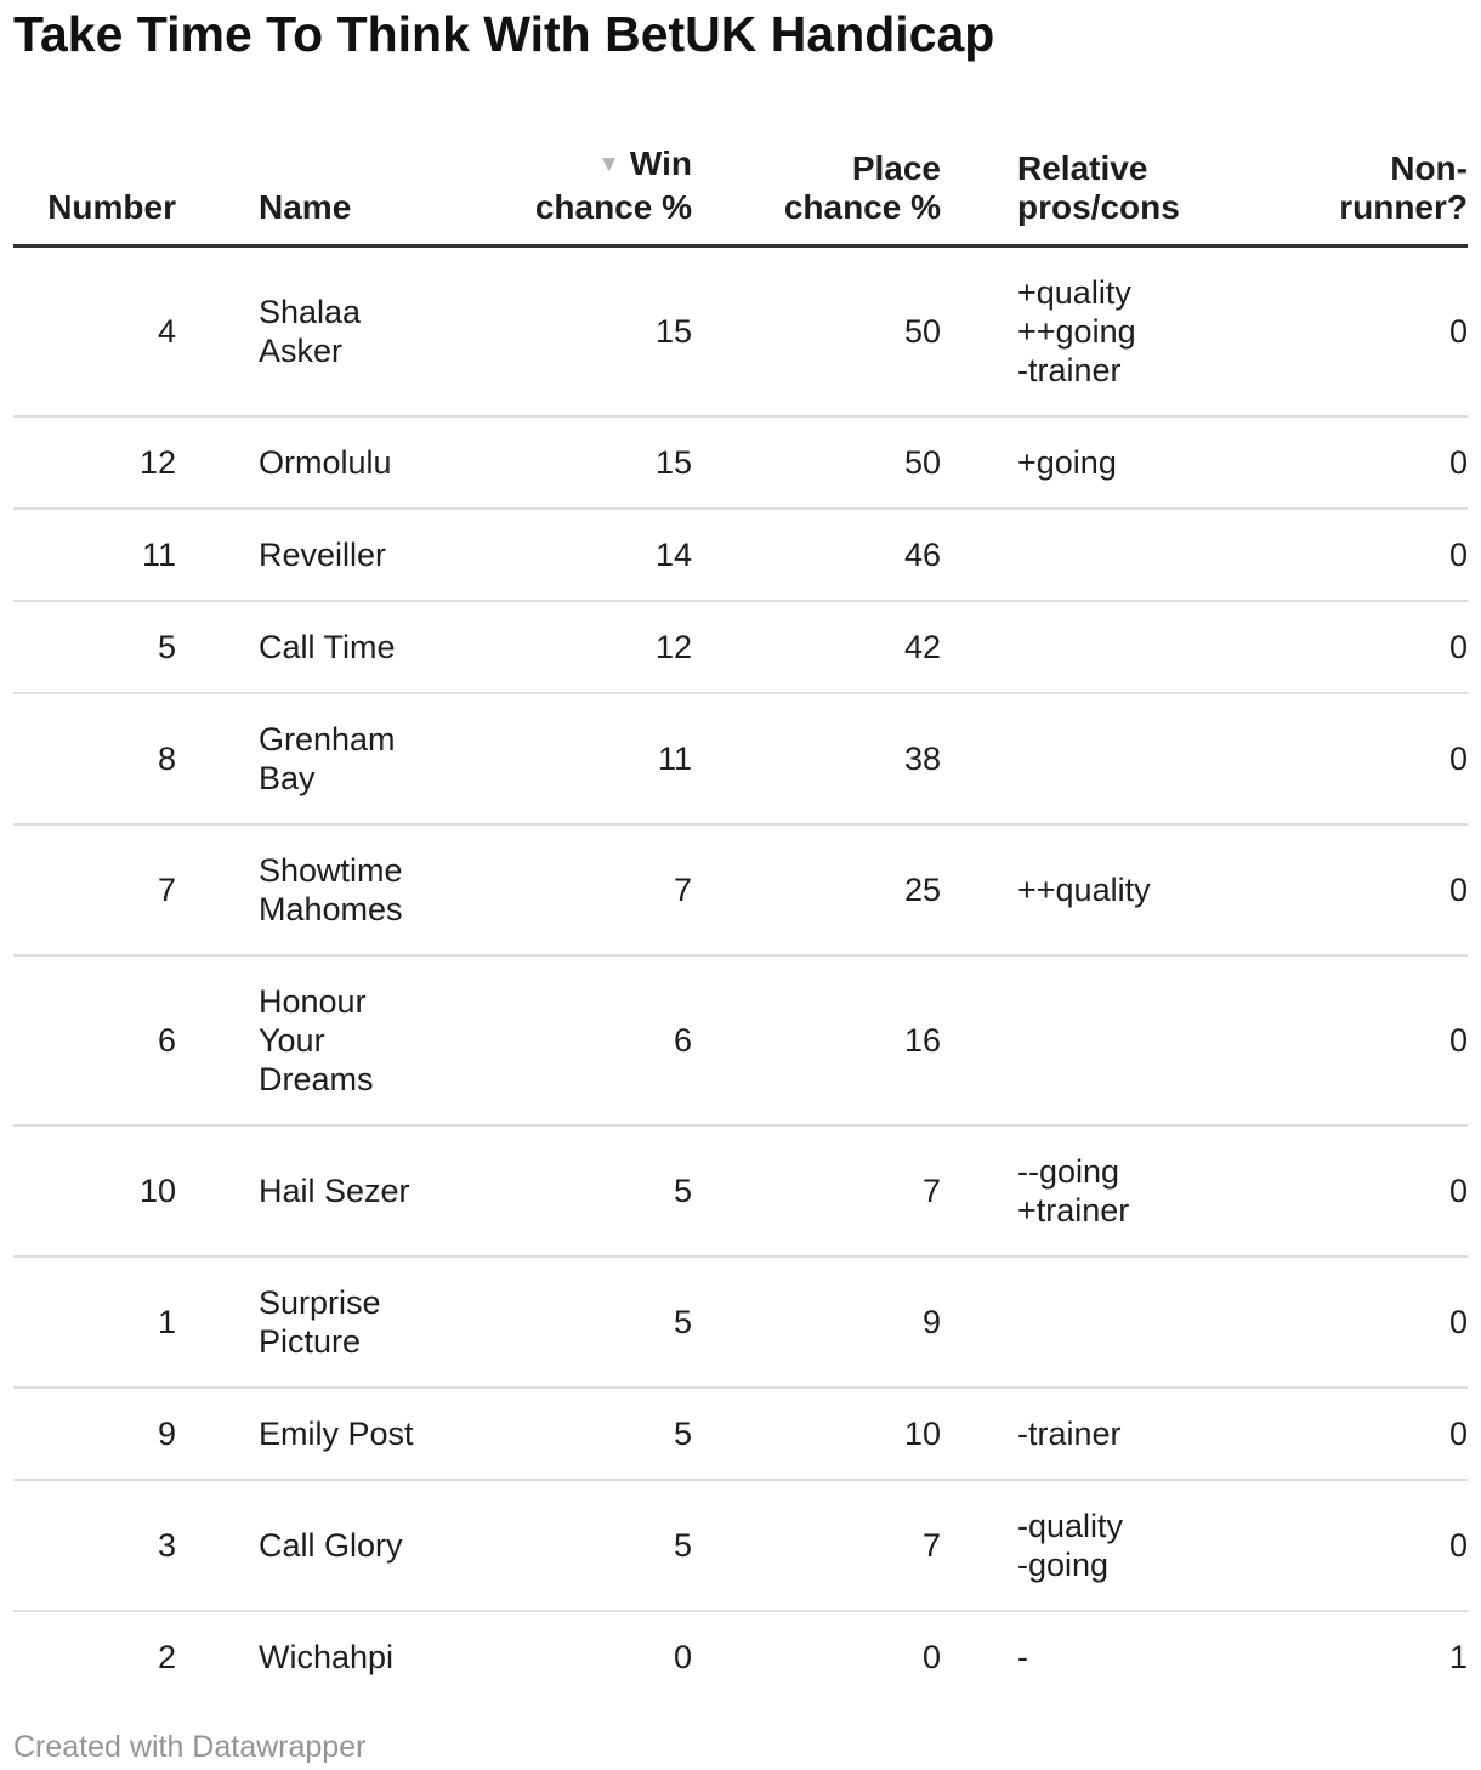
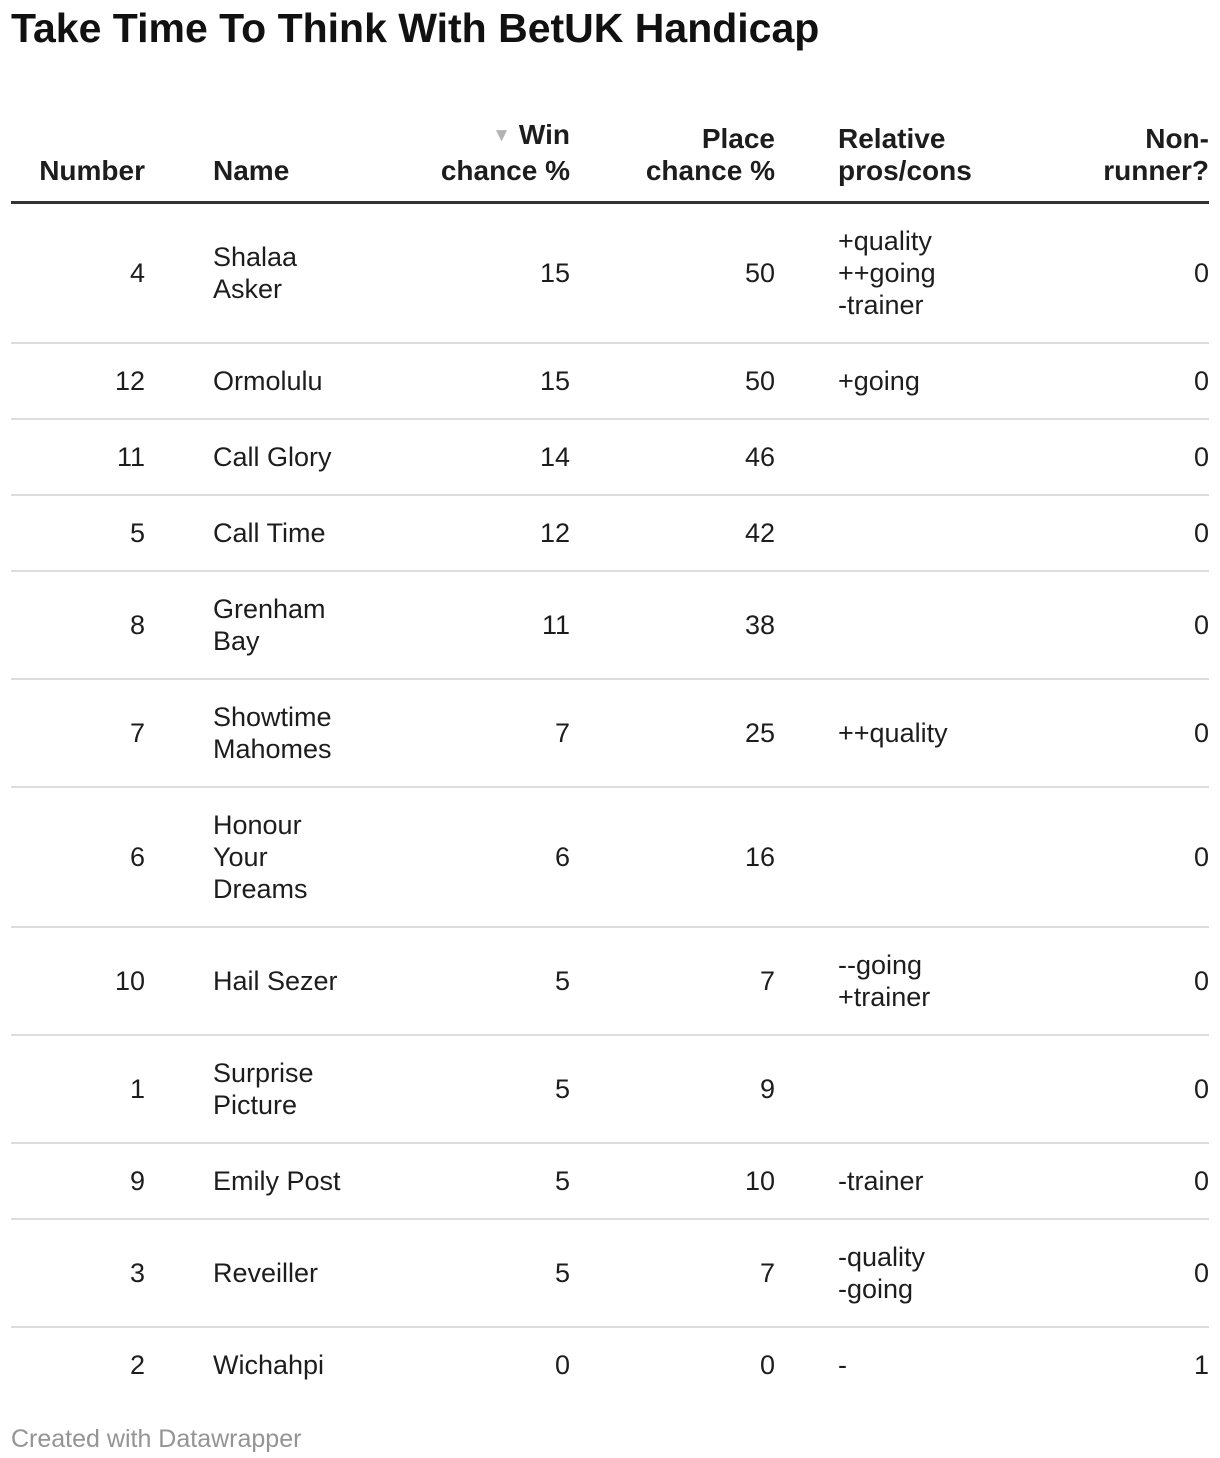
  Take Time To Think With BetUK Handicap
  Number	Name	▼ Win chance %	Place chance %	Relative pros/cons	Non- runner?
  4	Shalaa Asker	15	50	+quality ++going -trainer	0
  12	Ormolulu	15	50	+going	0
- 11	Reveiller	14	46		0
+ 11	Call Glory	14	46		0
  5	Call Time	12	42		0
  8	Grenham Bay	11	38		0
  7	Showtime Mahomes	7	25	++quality	0
  6	Honour Your Dreams	6	16		0
  10	Hail Sezer	5	7	--going +trainer	0
  1	Surprise Picture	5	9		0
  9	Emily Post	5	10	-trainer	0
- 3	Call Glory	5	7	-quality -going	0
+ 3	Reveiller	5	7	-quality -going	0
  2	Wichahpi	0	0	-	1
  Created with Datawrapper
